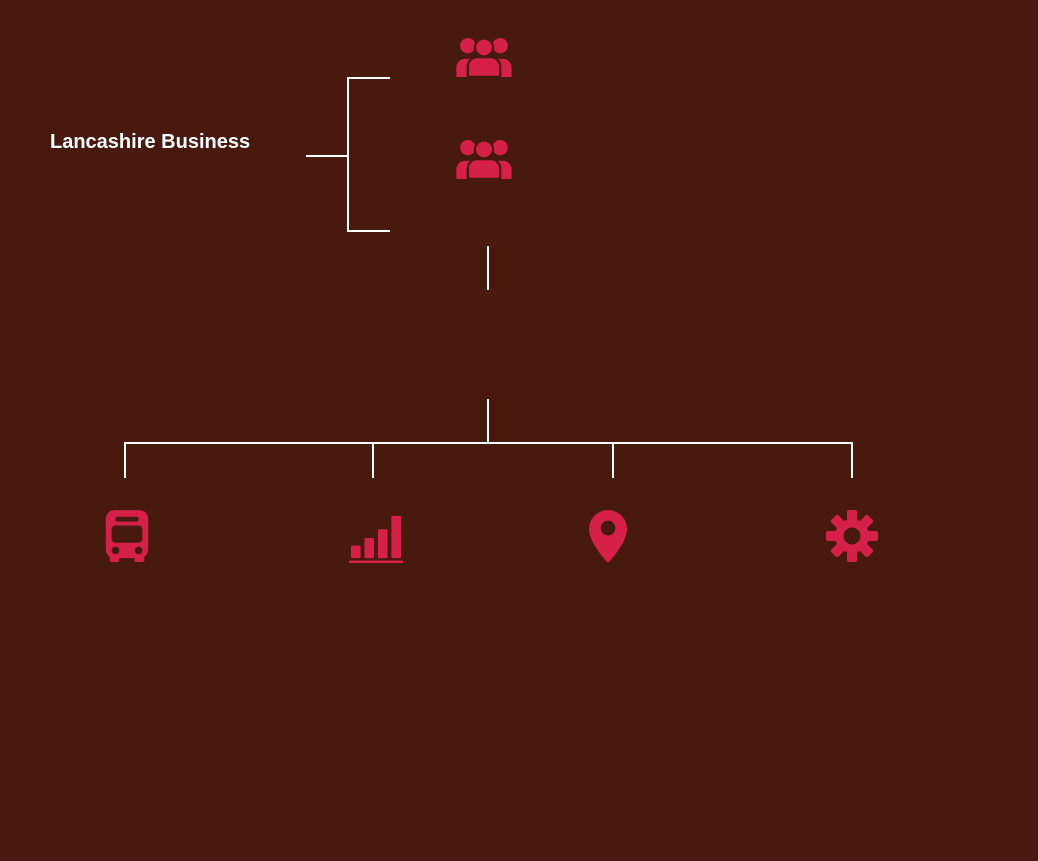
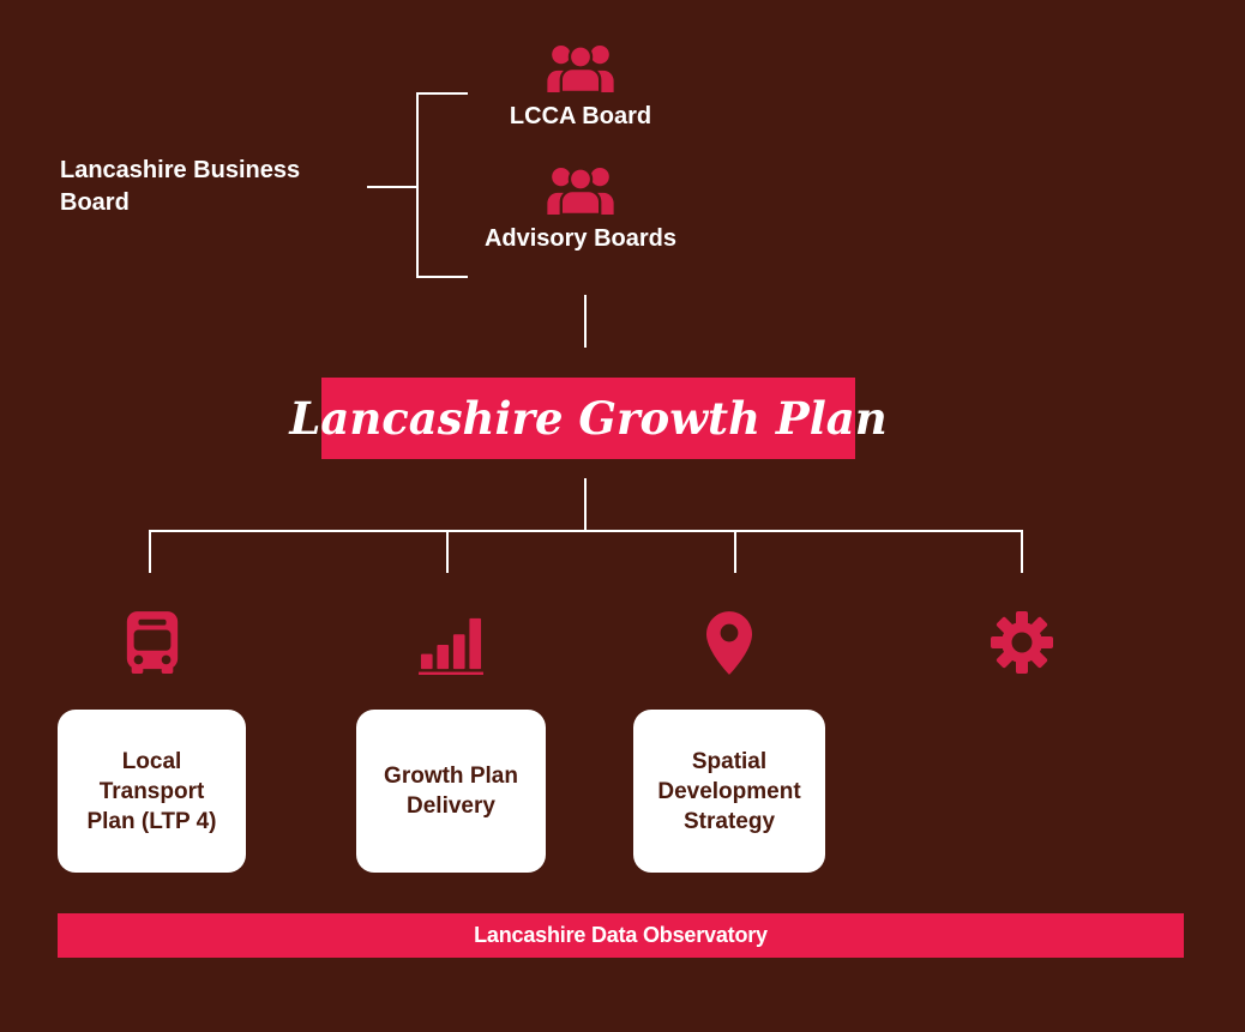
  Lancashire Business
+ Board
+ LCCA Board
+ Advisory Boards
+ Lancashire Growth Plan
+ Local
+ Transport
+ Plan (LTP 4)
+ Growth Plan
+ Delivery
+ Spatial
+ Development
+ Strategy
+ Lancashire Data Observatory
